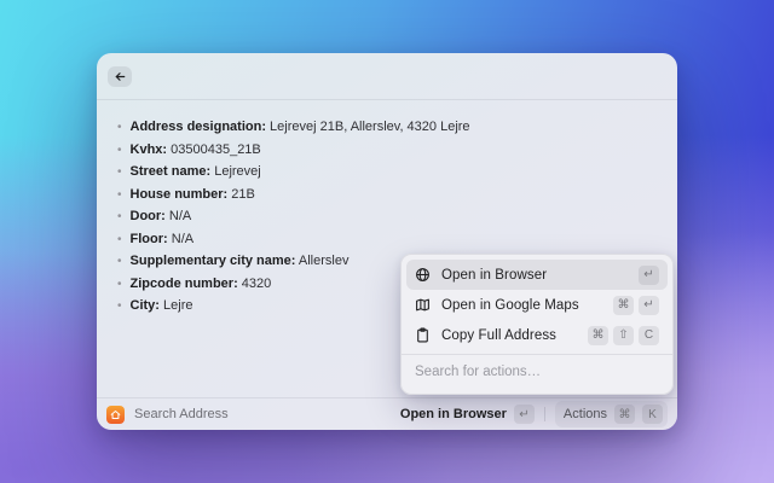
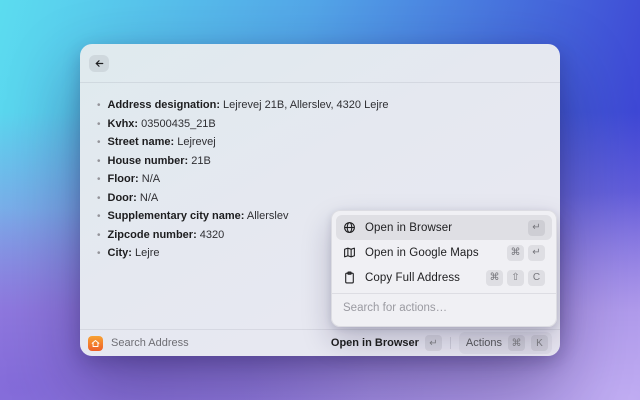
  •
  Address designation:
  Lejrevej 21B, Allerslev, 4320 Lejre
  •
  Kvhx:
  03500435_21B
  •
  Street name:
  Lejrevej
  •
  House number:
  21B
  •
- Door:
+ Floor:
  N/A
  •
- Floor:
+ Door:
  N/A
  •
  Supplementary city name:
  Allerslev
  •
  Zipcode number:
  4320
  •
  City:
  Lejre
  Open in Browser
  ↵
  Open in Google Maps
  ⌘
  ↵
  Copy Full Address
  ⌘
  ⇧
  C
  Search for actions…
  Search Address
  Open in Browser
  ↵
  Actions
  ⌘
  K
